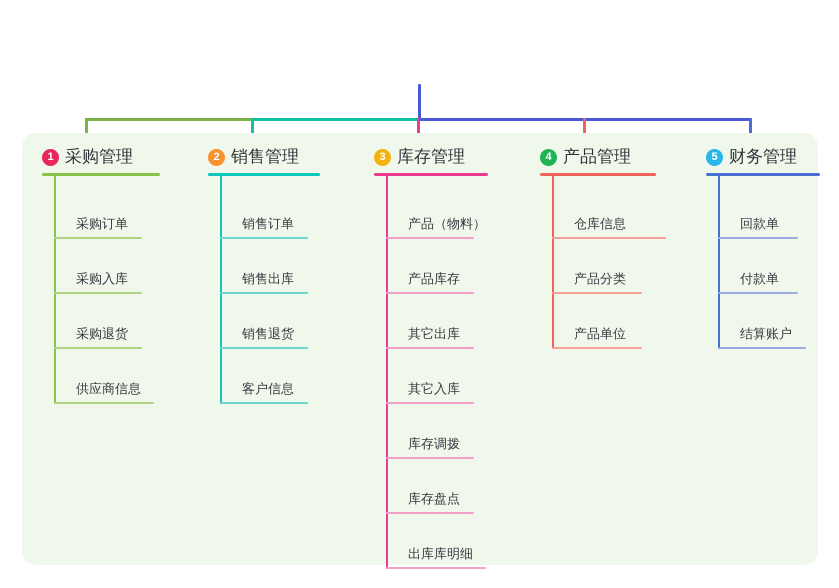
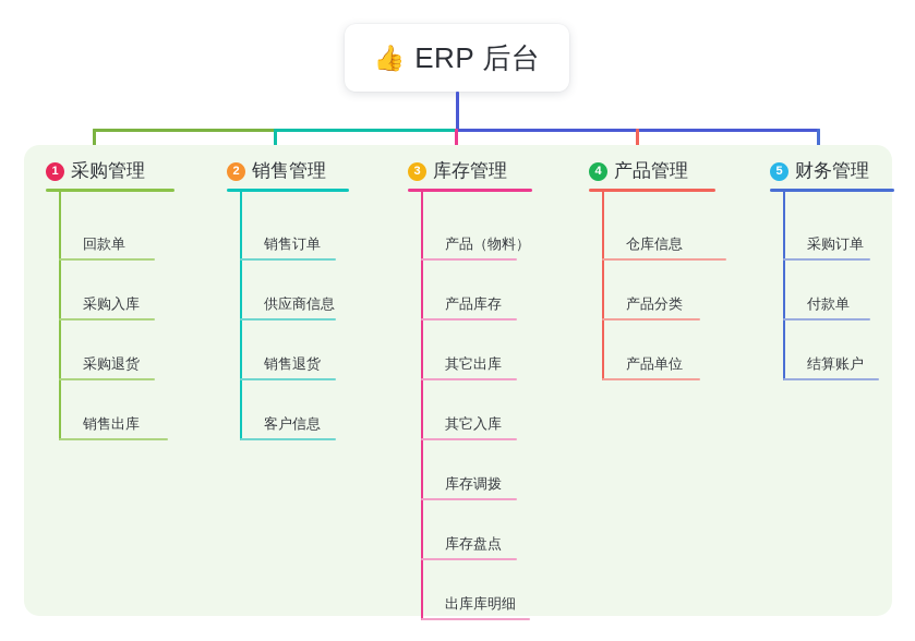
+ 👍
+ ERP 后台
  1
  采购管理
- 采购订单
+ 回款单
  采购入库
  采购退货
- 供应商信息
+ 销售出库
  2
  销售管理
  销售订单
- 销售出库
+ 供应商信息
  销售退货
  客户信息
  3
  库存管理
  产品（物料）
  产品库存
  其它出库
  其它入库
  库存调拨
  库存盘点
  出库库明细
  4
  产品管理
  仓库信息
  产品分类
  产品单位
  5
  财务管理
- 回款单
+ 采购订单
  付款单
  结算账户
